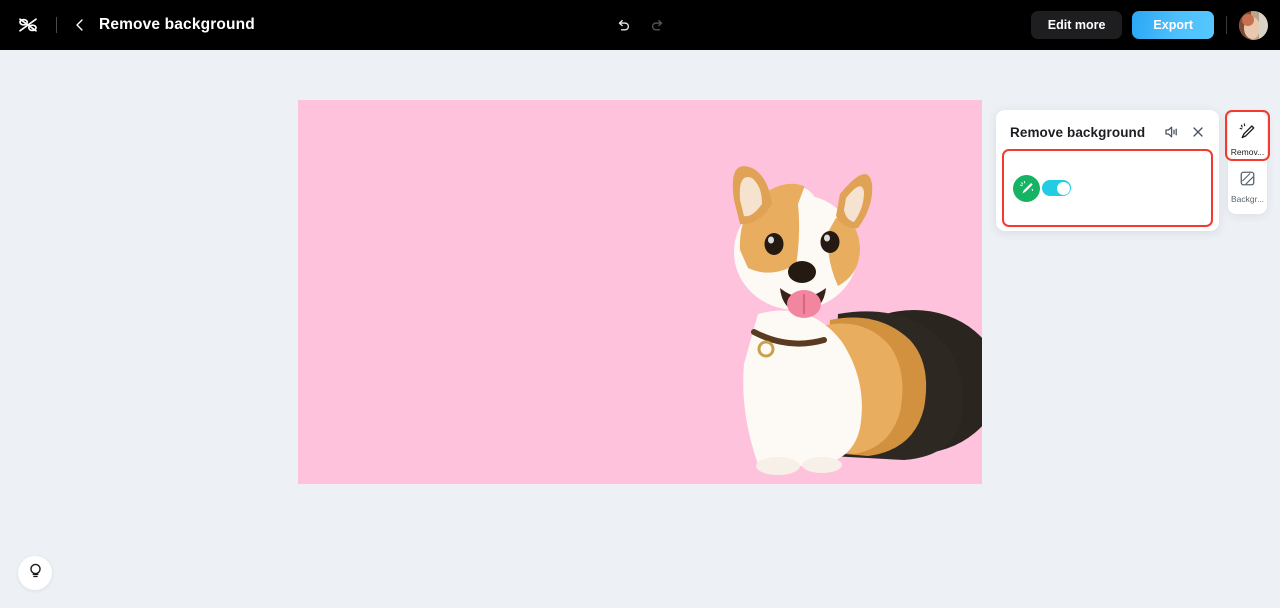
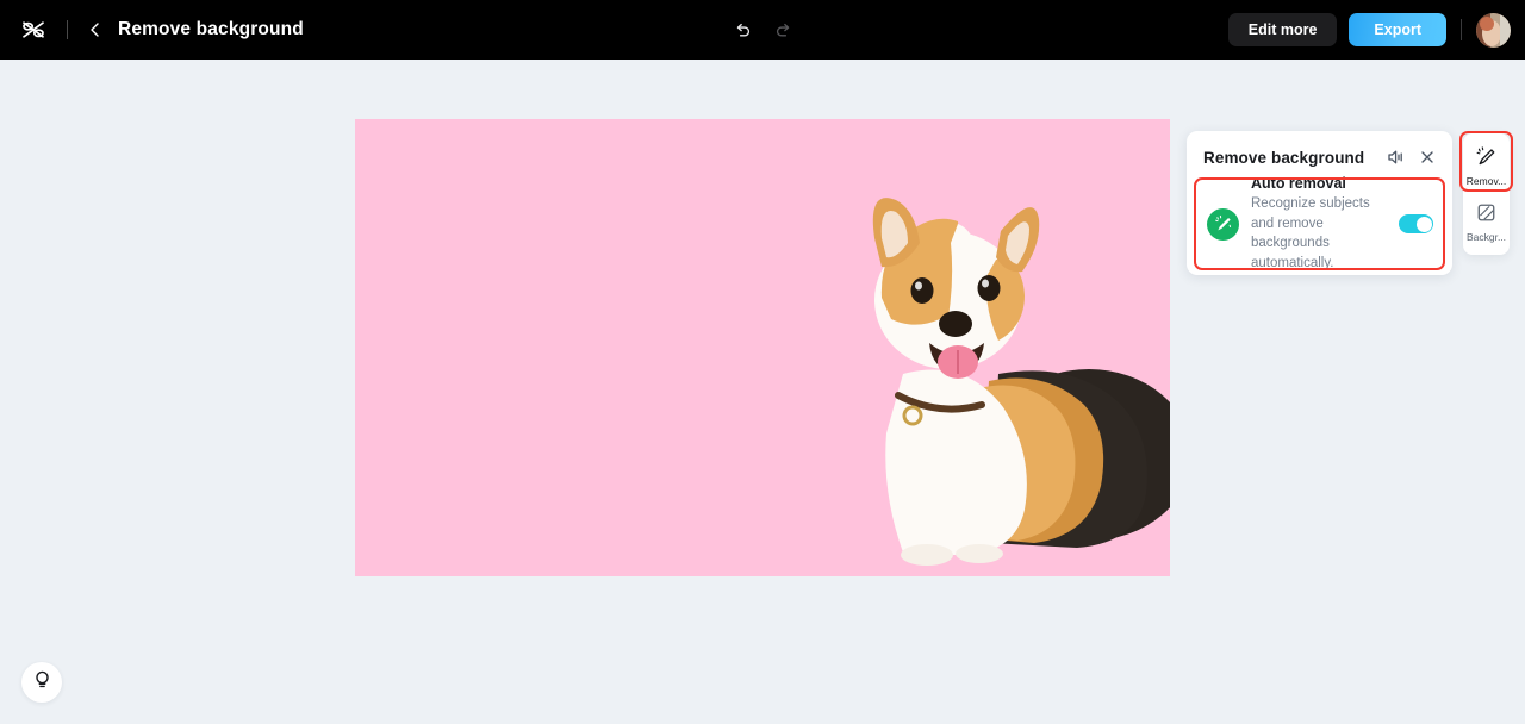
  Remove background
  Edit more
  Export
  Remov...
  Backgr...
  Remove background
+ Auto removal
+ Recognize subjects and remove backgrounds automatically.
